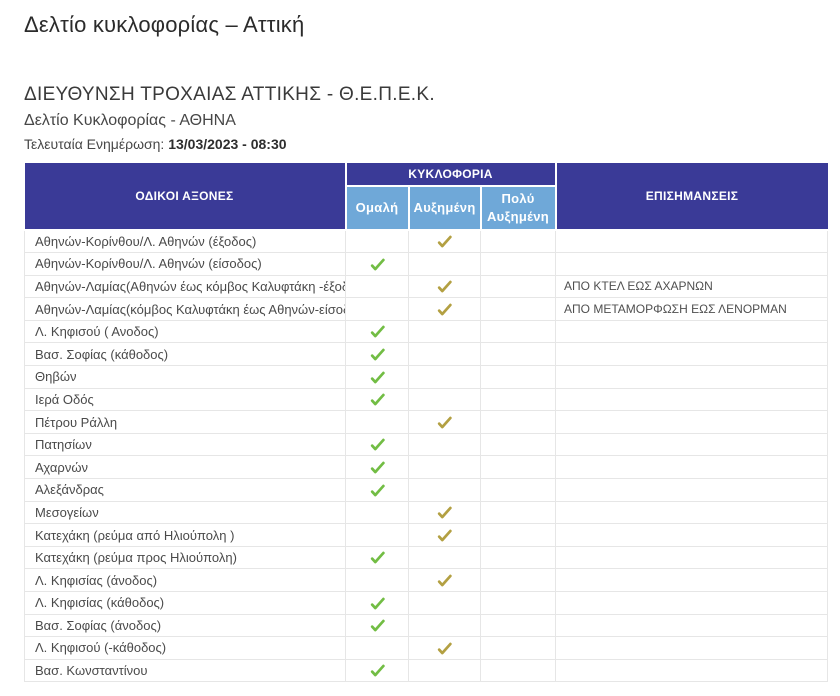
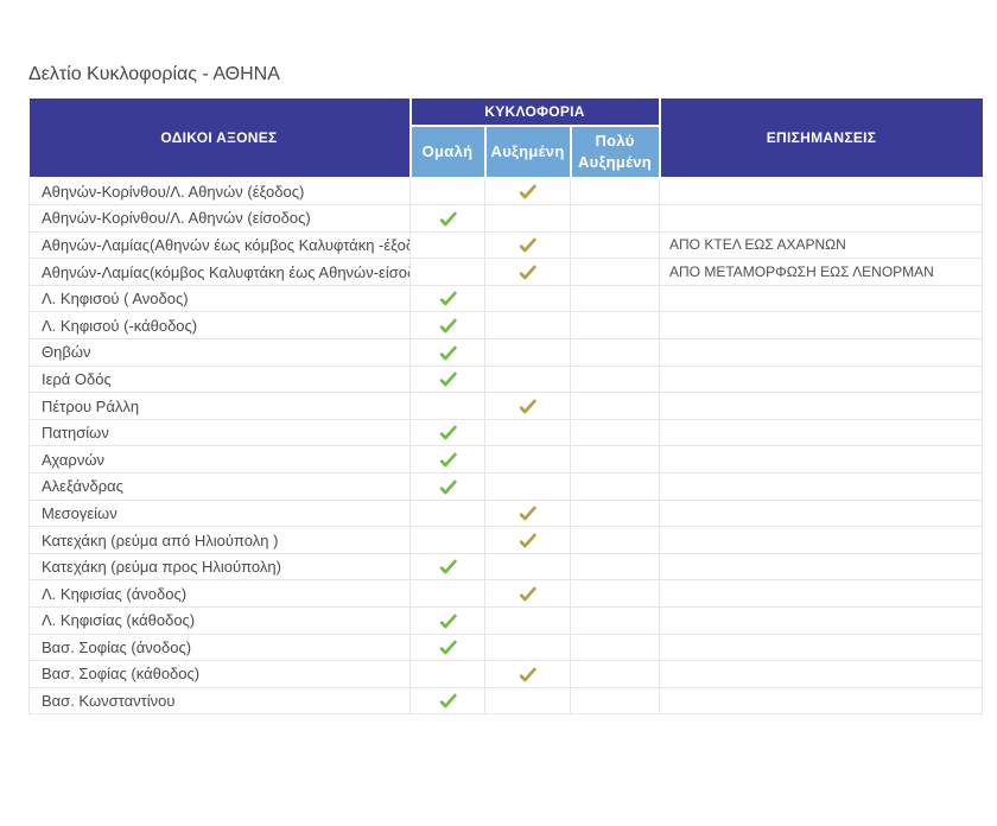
- Δελτίο κυκλοφορίας – Αττική
- ΔΙΕΥΘΥΝΣΗ ΤΡΟΧΑΙΑΣ ΑΤΤΙΚΗΣ - Θ.Ε.Π.Ε.Κ.
  Δελτίο Κυκλοφορίας - ΑΘΗΝΑ
- Τελευταία Ενημέρωση: 13/03/2023 - 08:30
  ΟΔΙΚΟΙ ΑΞΟΝΕΣ	ΚΥΚΛΟΦΟΡΙΑ	ΕΠΙΣΗΜΑΝΣΕΙΣ
  Ομαλή	Αυξημένη	Πολύ Αυξημένη
  Αθηνών-Κορίνθου/Λ. Αθηνών (έξοδος)
  Αθηνών-Κορίνθου/Λ. Αθηνών (είσοδος)
  Αθηνών-Λαμίας(Αθηνών έως κόμβος Καλυφτάκη -έξο				ΑΠΟ ΚΤΕΛ ΕΩΣ ΑΧΑΡΝΩΝ
  Αθηνών-Λαμίας(κόμβος Καλυφτάκη έως Αθηνών-είσο				ΑΠΟ ΜΕΤΑΜΟΡΦΩΣΗ ΕΩΣ ΛΕΝΟΡΜΑΝ
  Λ. Κηφισού ( Ανοδος)
- Βασ. Σοφίας (κάθοδος)
+ Λ. Κηφισού (-κάθοδος)
  Θηβών
  Ιερά Οδός
  Πέτρου Ράλλη
  Πατησίων
  Αχαρνών
  Αλεξάνδρας
  Μεσογείων
  Κατεχάκη (ρεύμα από Ηλιούπολη )
  Κατεχάκη (ρεύμα προς Ηλιούπολη)
  Λ. Κηφισίας (άνοδος)
  Λ. Κηφισίας (κάθοδος)
  Βασ. Σοφίας (άνοδος)
- Λ. Κηφισού (-κάθοδος)
+ Βασ. Σοφίας (κάθοδος)
  Βασ. Κωνσταντίνου
